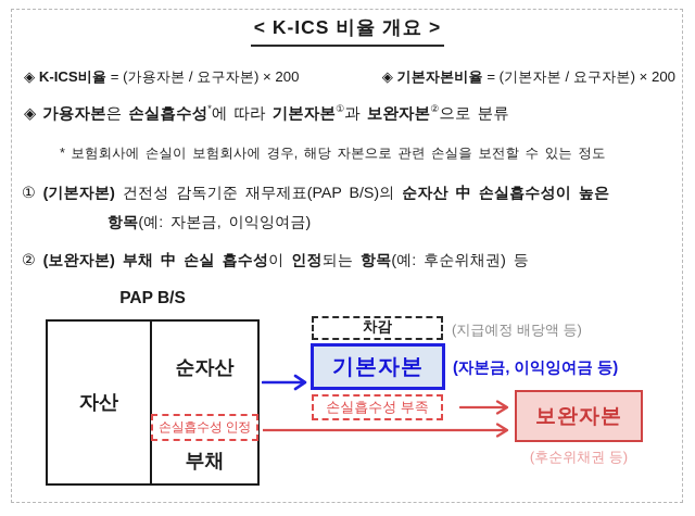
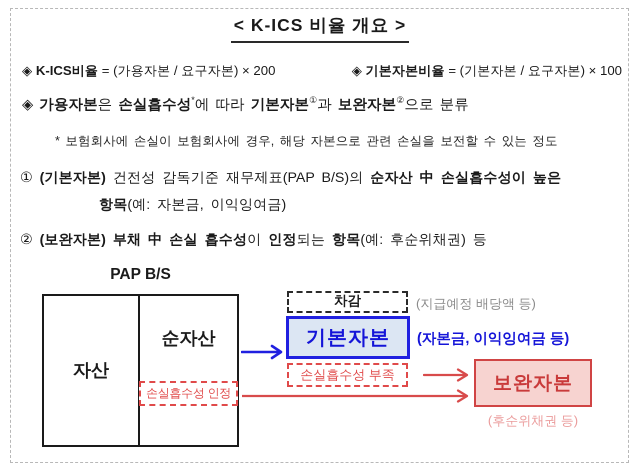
  < K-ICS 비율 개요 >
  ◈ K-ICS비율 = (가용자본 / 요구자본) × 200
- ◈ 기본자본비율 = (기본자본 / 요구자본) × 200
+ ◈ 기본자본비율 = (기본자본 / 요구자본) × 100
  ◈ 가용자본은 손실흡수성*에 따라 기본자본①과 보완자본②으로 분류
  * 보험회사에 손실이 보험회사에 경우, 해당 자본으로 관련 손실을 보전할 수 있는 정도
  ① (기본자본) 건전성 감독기준 재무제표(PAP B/S)의 순자산 中 손실흡수성이 높은
  항목(예: 자본금, 이익잉여금)
  ② (보완자본) 부채 中 손실 흡수성이 인정되는 항목(예: 후순위채권) 등
  PAP B/S
  자산
  순자산
  손실흡수성 인정
- 부채
  차감
  (지급예정 배당액 등)
  기본자본
  (자본금, 이익잉여금 등)
  손실흡수성 부족
  보완자본
  (후순위채권 등)
